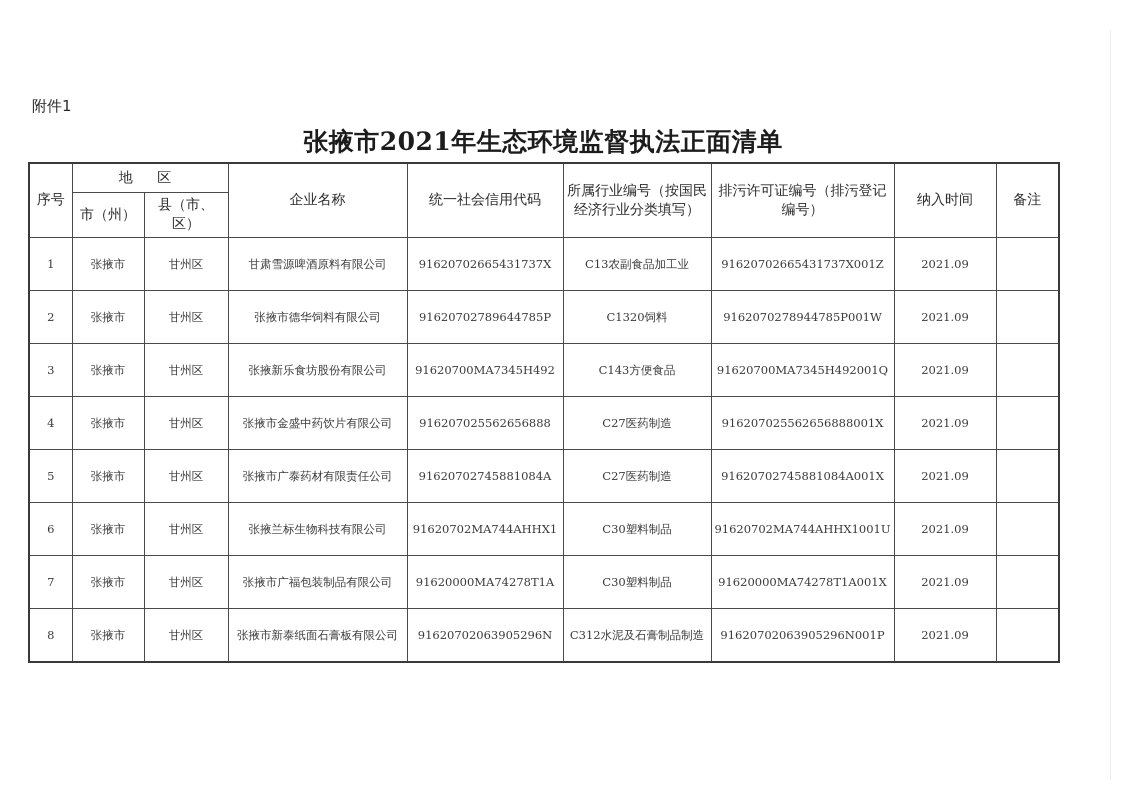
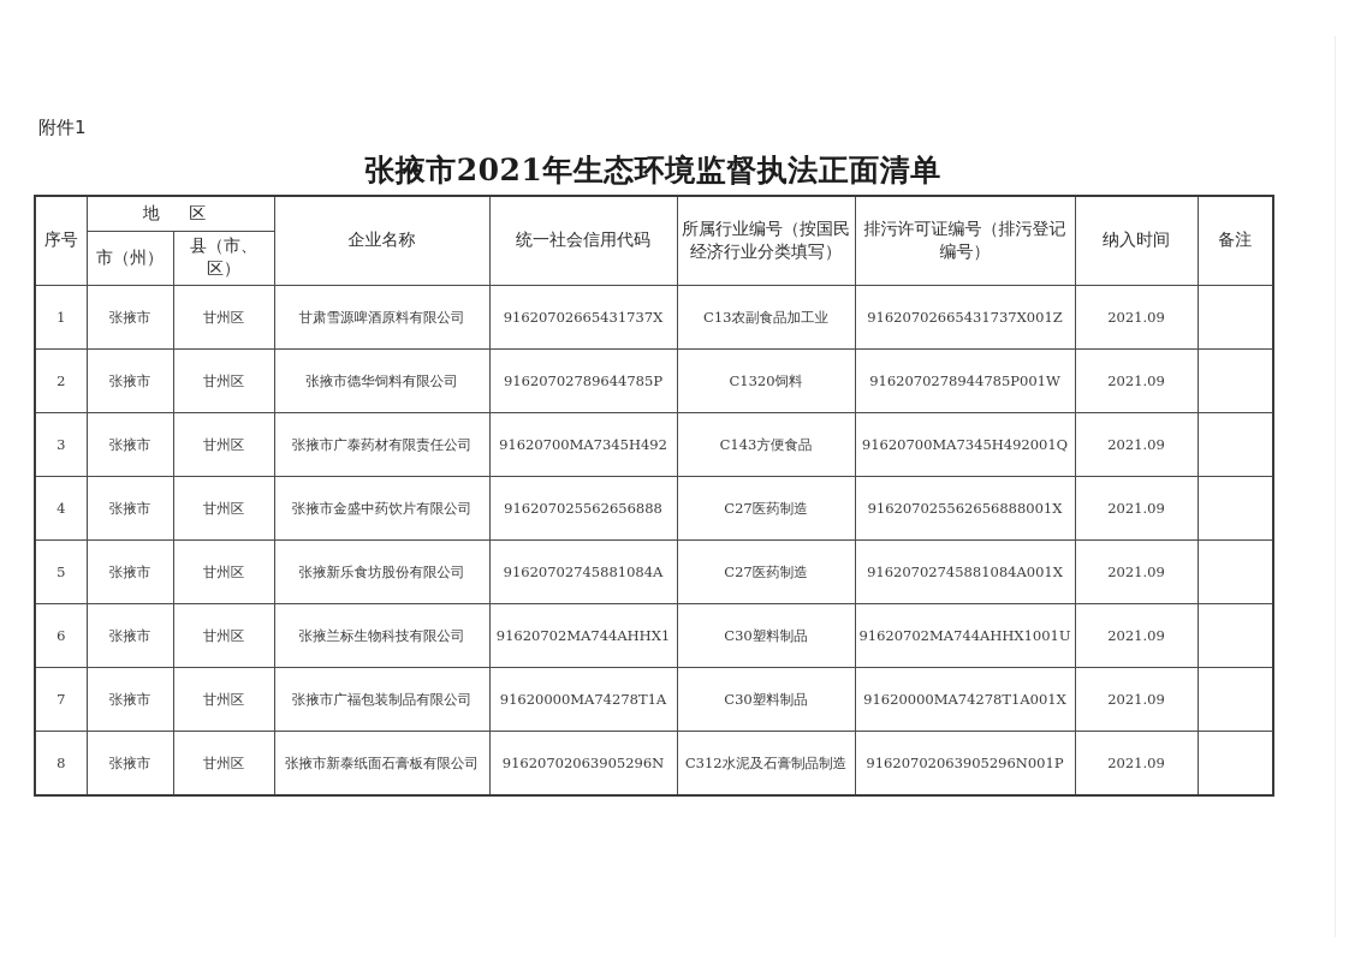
  附件1
  张掖市2021年生态环境监督执法正面清单
  序号	地 区	企业名称	统一社会信用代码	所属行业编号（按国民经济行业分类填写）	排污许可证编号（排污登记编号）	纳入时间	备注
  市（州）	县（市、区）
  1	张掖市	甘州区	甘肃雪源啤酒原料有限公司	91620702665431737X	C13农副食品加工业	91620702665431737X001Z	2021.09
  2	张掖市	甘州区	张掖市德华饲料有限公司	91620702789644785P	C1320饲料	9162070278944785P001W	2021.09
- 3	张掖市	甘州区	张掖新乐食坊股份有限公司	91620700MA7345H492	C143方便食品	91620700MA7345H492001Q	2021.09
+ 3	张掖市	甘州区	张掖市广泰药材有限责任公司	91620700MA7345H492	C143方便食品	91620700MA7345H492001Q	2021.09
  4	张掖市	甘州区	张掖市金盛中药饮片有限公司	916207025562656888	C27医药制造	916207025562656888001X	2021.09
- 5	张掖市	甘州区	张掖市广泰药材有限责任公司	91620702745881084A	C27医药制造	91620702745881084A001X	2021.09
+ 5	张掖市	甘州区	张掖新乐食坊股份有限公司	91620702745881084A	C27医药制造	91620702745881084A001X	2021.09
  6	张掖市	甘州区	张掖兰标生物科技有限公司	91620702MA744AHHX1	C30塑料制品	91620702MA744AHHX1001U	2021.09
  7	张掖市	甘州区	张掖市广福包装制品有限公司	91620000MA74278T1A	C30塑料制品	91620000MA74278T1A001X	2021.09
  8	张掖市	甘州区	张掖市新泰纸面石膏板有限公司	91620702063905296N	C312水泥及石膏制品制造	91620702063905296N001P	2021.09
